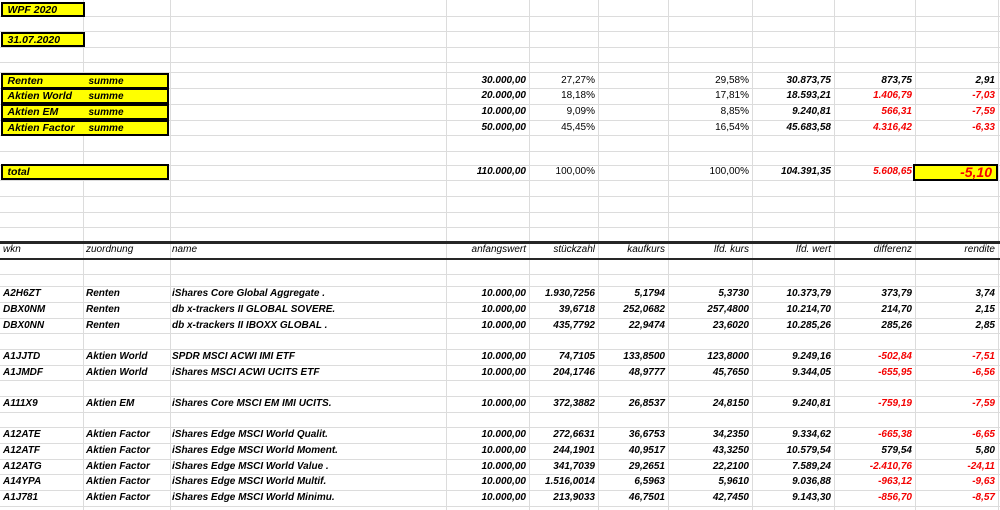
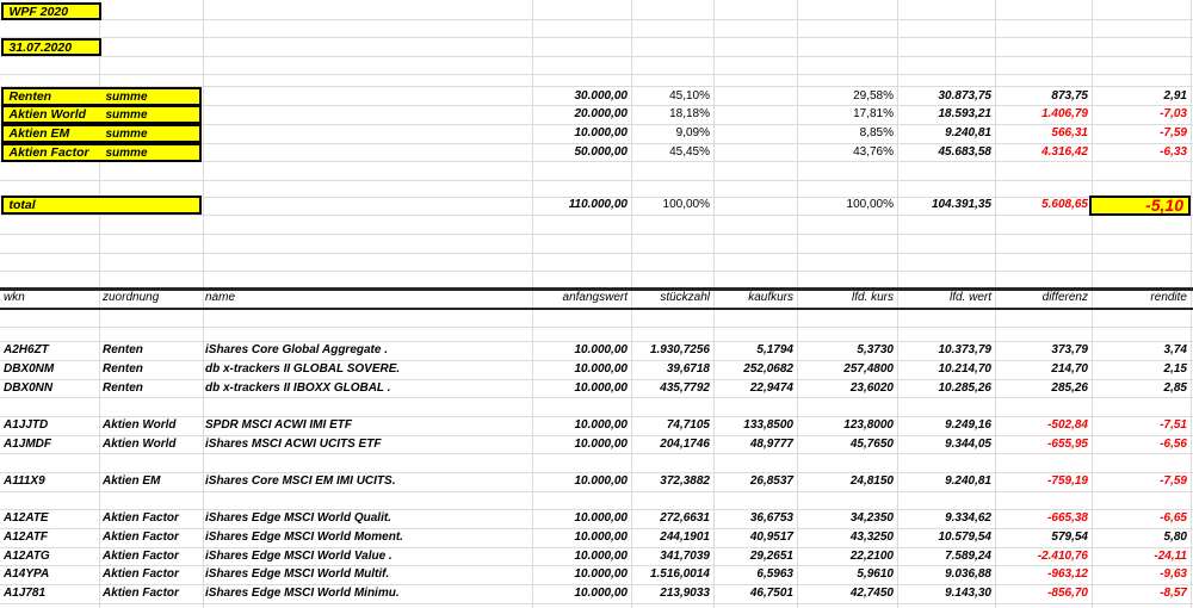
  WPF 2020
  31.07.2020
  30.000,00
- 27,27%
+ 45,10%
  29,58%
  30.873,75
  873,75
  2,91
  Renten
  summe
  20.000,00
  18,18%
  17,81%
  18.593,21
  1.406,79
  -7,03
  Aktien World
  summe
  10.000,00
  9,09%
  8,85%
  9.240,81
  566,31
  -7,59
  Aktien EM
  summe
  50.000,00
  45,45%
- 16,54%
+ 43,76%
  45.683,58
  4.316,42
  -6,33
  Aktien Factor
  summe
  110.000,00
  100,00%
  100,00%
  104.391,35
  5.608,65
  total
  -5,10
  wkn
  zuordnung
  name
  anfangswert
  stückzahl
  kaufkurs
  lfd. kurs
  lfd. wert
  differenz
  rendite
  A2H6ZT
  Renten
  iShares Core Global Aggregate .
  10.000,00
  1.930,7256
  5,1794
  5,3730
  10.373,79
  373,79
  3,74
  DBX0NM
  Renten
  db x-trackers II GLOBAL SOVERE.
  10.000,00
  39,6718
  252,0682
  257,4800
  10.214,70
  214,70
  2,15
  DBX0NN
  Renten
  db x-trackers II IBOXX GLOBAL .
  10.000,00
  435,7792
  22,9474
  23,6020
  10.285,26
  285,26
  2,85
  A1JJTD
  Aktien World
  SPDR MSCI ACWI IMI ETF
  10.000,00
  74,7105
  133,8500
  123,8000
  9.249,16
  -502,84
  -7,51
  A1JMDF
  Aktien World
  iShares MSCI ACWI UCITS ETF
  10.000,00
  204,1746
  48,9777
  45,7650
  9.344,05
  -655,95
  -6,56
  A111X9
  Aktien EM
  iShares Core MSCI EM IMI UCITS.
  10.000,00
  372,3882
  26,8537
  24,8150
  9.240,81
  -759,19
  -7,59
  A12ATE
  Aktien Factor
  iShares Edge MSCI World Qualit.
  10.000,00
  272,6631
  36,6753
  34,2350
  9.334,62
  -665,38
  -6,65
  A12ATF
  Aktien Factor
  iShares Edge MSCI World Moment.
  10.000,00
  244,1901
  40,9517
  43,3250
  10.579,54
  579,54
  5,80
  A12ATG
  Aktien Factor
  iShares Edge MSCI World Value .
  10.000,00
  341,7039
  29,2651
  22,2100
  7.589,24
  -2.410,76
  -24,11
  A14YPA
  Aktien Factor
  iShares Edge MSCI World Multif.
  10.000,00
  1.516,0014
  6,5963
  5,9610
  9.036,88
  -963,12
  -9,63
  A1J781
  Aktien Factor
  iShares Edge MSCI World Minimu.
  10.000,00
  213,9033
  46,7501
  42,7450
  9.143,30
  -856,70
  -8,57
